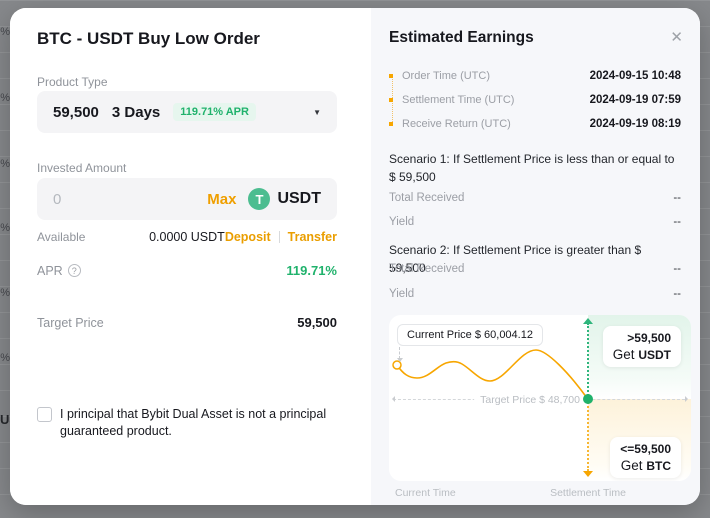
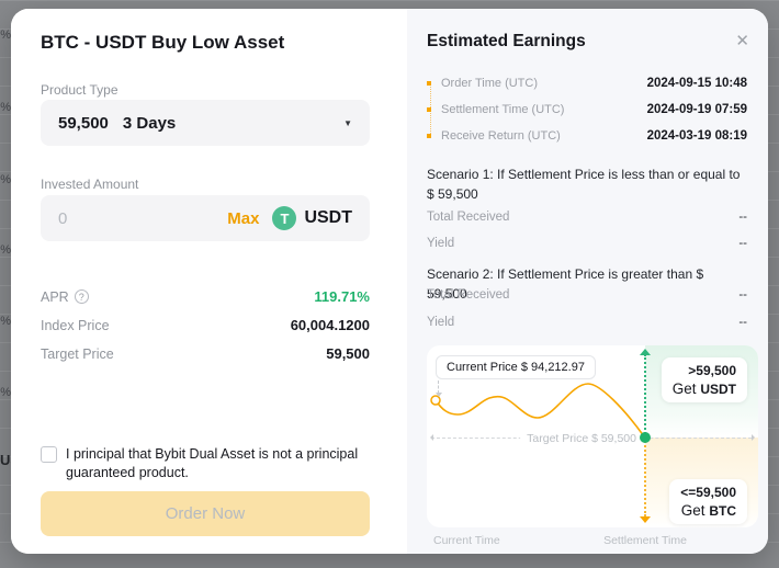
  %
  %
  %
  %
  %
  %
- BTC - USDT Buy Low Order
+ BTC - USDT Buy Low Asset
  Product Type
  59,500
  3 Days
- 119.71% APR
  ▼
  Invested Amount
  0
  Max
  T
  USDT
- Available
- 0.0000 USDT
- Deposit
- Transfer
  APR
  ?
  119.71%
+ Index Price
+ 60,004.1200
  Target Price
  59,500
  I principal that Bybit Dual Asset is not a principal guaranteed product.
+ Order Now
  Estimated Earnings
  ✕
  Order Time (UTC)
  2024-09-15 10:48
  Settlement Time (UTC)
  2024-09-19 07:59
  Receive Return (UTC)
- 2024-09-19 08:19
+ 2024-03-19 08:19
  Scenario 1: If Settlement Price is less than or equal to $ 59,500
  Total Received
  --
  Yield
  --
  Scenario 2: If Settlement Price is greater than $ 59,500
  Total Received
  --
  Yield
  --
- Target Price $ 48,700
+ Target Price $ 59,500
- Current Price $ 60,004.12
+ Current Price $ 94,212.97
  >59,500
  Get USDT
  <=59,500
  Get BTC
  Current Time
  Settlement Time
